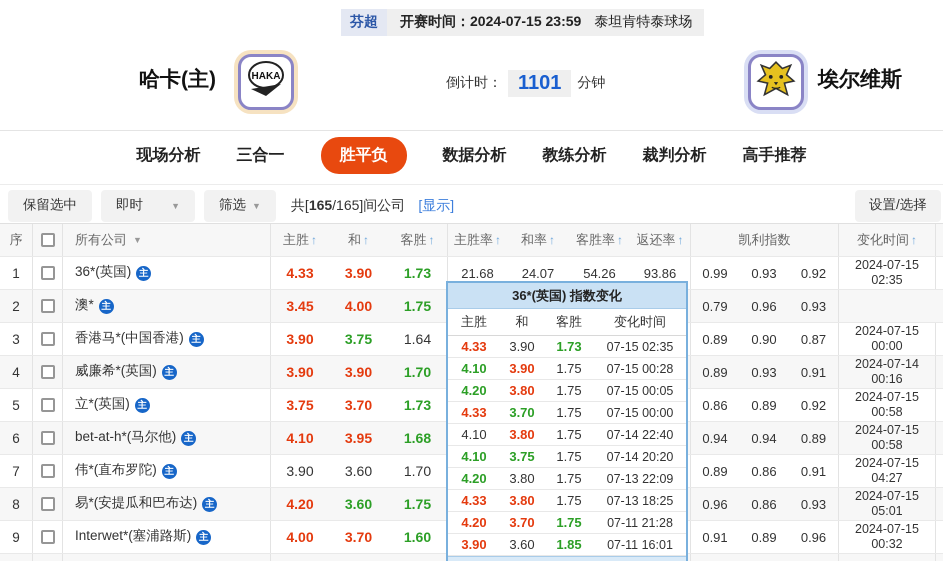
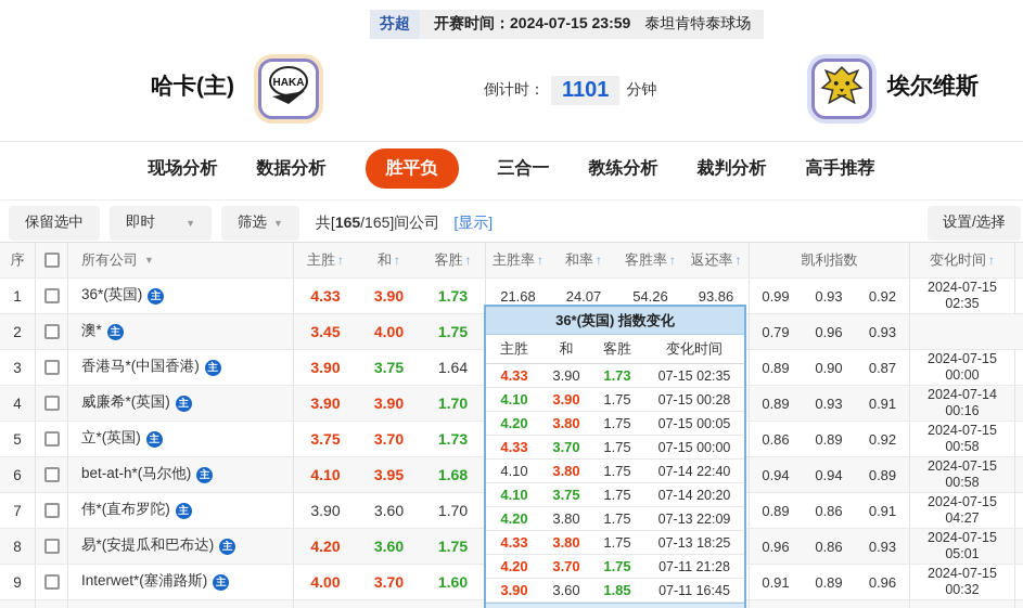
  芬超
  开赛时间：2024-07-15 23:59
  泰坦肯特泰球场
  哈卡(主)
  HAKA
  倒计时：
  1101
  分钟
  埃尔维斯
  现场分析
- 三合一
+ 数据分析
  胜平负
- 数据分析
+ 三合一
  教练分析
  裁判分析
  高手推荐
  保留选中
  即时
  ▼
  筛选
  ▼
  共[165/165]间公司
  [显示]
  设置/选择
  序
  所有公司
  ▼
  主胜
  ↑
  和
  ↑
  客胜
  ↑
  主胜率
  ↑
  和率
  ↑
  客胜率
  ↑
  返还率
  ↑
  凯利指数
  变化时间
  ↑
  1
  36*(英国)
  主
  4.33
  3.90
  1.73
  21.68
  24.07
  54.26
  93.86
  0.99
  0.93
  0.92
  2024-07-15
  02:35
  2
  澳*
  主
  3.45
  4.00
  1.75
  0.79
  0.96
  0.93
  3
  香港马*(中国香港)
  主
  3.90
  3.75
  1.64
  0.89
  0.90
  0.87
  2024-07-15
  00:00
  4
  威廉希*(英国)
  主
  3.90
  3.90
  1.70
  0.89
  0.93
  0.91
  2024-07-14
  00:16
  5
  立*(英国)
  主
  3.75
  3.70
  1.73
  0.86
  0.89
  0.92
  2024-07-15
  00:58
  6
  bet-at-h*(马尔他)
  主
  4.10
  3.95
  1.68
  0.94
  0.94
  0.89
  2024-07-15
  00:58
  7
  伟*(直布罗陀)
  主
  3.90
  3.60
  1.70
  0.89
  0.86
  0.91
  2024-07-15
  04:27
  8
  易*(安提瓜和巴布达)
  主
  4.20
  3.60
  1.75
  0.96
  0.86
  0.93
  2024-07-15
  05:01
  9
  Interwet*(塞浦路斯)
  主
  4.00
  3.70
  1.60
  0.91
  0.89
  0.96
  2024-07-15
  00:32
  36*(英国) 指数变化
  主胜
  和
  客胜
  变化时间
  4.33
  3.90
  1.73
  07-15 02:35
  4.10
  3.90
  1.75
  07-15 00:28
  4.20
  3.80
  1.75
  07-15 00:05
  4.33
  3.70
  1.75
  07-15 00:00
  4.10
  3.80
  1.75
  07-14 22:40
  4.10
  3.75
  1.75
  07-14 20:20
  4.20
  3.80
  1.75
  07-13 22:09
  4.33
  3.80
  1.75
  07-13 18:25
  4.20
  3.70
  1.75
  07-11 21:28
  3.90
  3.60
  1.85
- 07-11 16:01
+ 07-11 16:45
